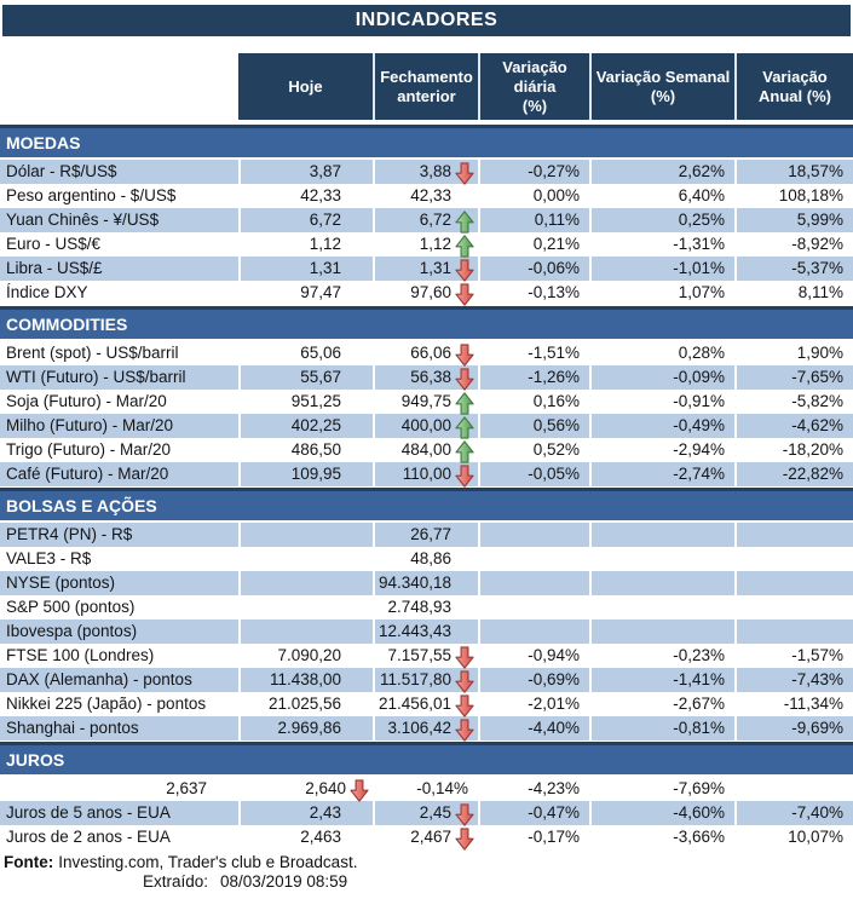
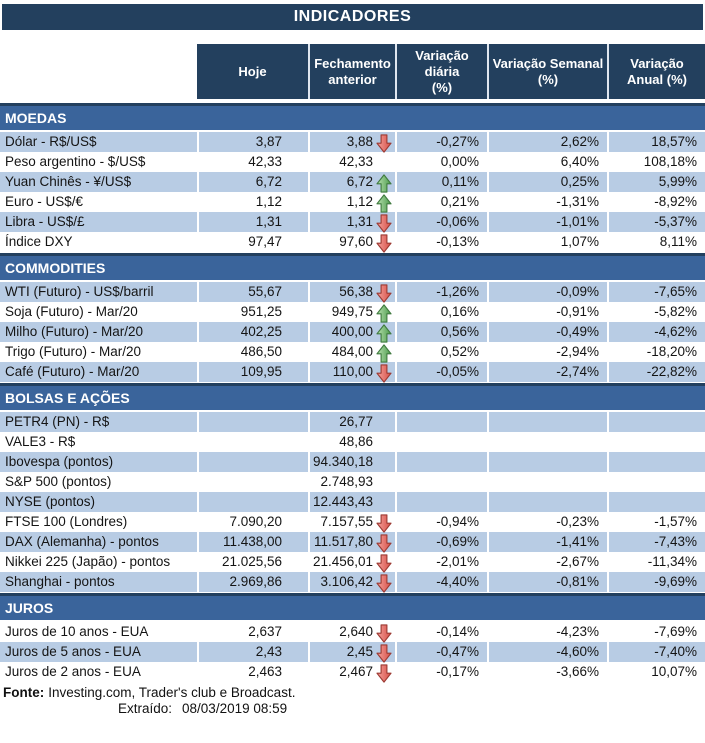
  INDICADORES
  Hoje
  Fechamento
  anterior
  Variação diária
  (%)
  Variação Semanal
  (%)
  Variação
  Anual (%)
  MOEDAS
  Dólar - R$/US$
  3,87
  3,88
  -0,27%
  2,62%
  18,57%
  Peso argentino - $/US$
  42,33
  42,33
  0,00%
  6,40%
  108,18%
  Yuan Chinês - ¥/US$
  6,72
  6,72
  0,11%
  0,25%
  5,99%
  Euro - US$/€
  1,12
  1,12
  0,21%
  -1,31%
  -8,92%
  Libra - US$/£
  1,31
  1,31
  -0,06%
  -1,01%
  -5,37%
  Índice DXY
  97,47
  97,60
  -0,13%
  1,07%
  8,11%
  COMMODITIES
- Brent (spot) - US$/barril
- 65,06
- 66,06
- -1,51%
- 0,28%
- 1,90%
  WTI (Futuro) - US$/barril
  55,67
  56,38
  -1,26%
  -0,09%
  -7,65%
  Soja (Futuro) - Mar/20
  951,25
  949,75
  0,16%
  -0,91%
  -5,82%
  Milho (Futuro) - Mar/20
  402,25
  400,00
  0,56%
  -0,49%
  -4,62%
  Trigo (Futuro) - Mar/20
  486,50
  484,00
  0,52%
  -2,94%
  -18,20%
  Café (Futuro) - Mar/20
  109,95
  110,00
  -0,05%
  -2,74%
  -22,82%
  BOLSAS E AÇÕES
  PETR4 (PN) - R$
  26,77
  VALE3 - R$
  48,86
- NYSE (pontos)
+ Ibovespa (pontos)
  94.340,18
  S&P 500 (pontos)
  2.748,93
- Ibovespa (pontos)
+ NYSE (pontos)
  12.443,43
  FTSE 100 (Londres)
  7.090,20
  7.157,55
  -0,94%
  -0,23%
  -1,57%
  DAX (Alemanha) - pontos
  11.438,00
  11.517,80
  -0,69%
  -1,41%
  -7,43%
  Nikkei 225 (Japão) - pontos
  21.025,56
  21.456,01
  -2,01%
  -2,67%
  -11,34%
  Shanghai - pontos
  2.969,86
  3.106,42
  -4,40%
  -0,81%
  -9,69%
  JUROS
+ Juros de 10 anos - EUA
  2,637
  2,640
  -0,14%
  -4,23%
  -7,69%
  Juros de 5 anos - EUA
  2,43
  2,45
  -0,47%
  -4,60%
  -7,40%
  Juros de 2 anos - EUA
  2,463
  2,467
  -0,17%
  -3,66%
  10,07%
  Fonte: Investing.com, Trader's club e Broadcast.
  Extraído: 08/03/2019 08:59
